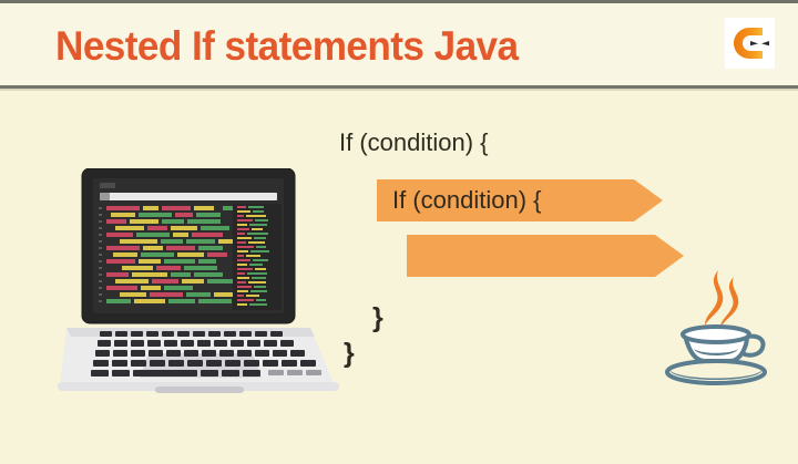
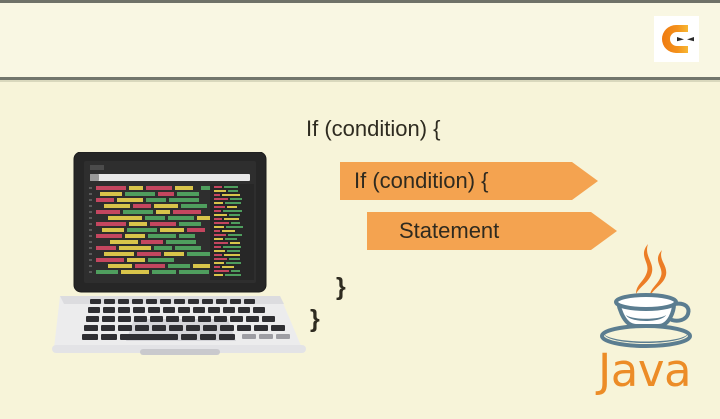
- Nested If statements Java
  If (condition) {
  If (condition) {
+ Statement
  }
  }
+ Java
